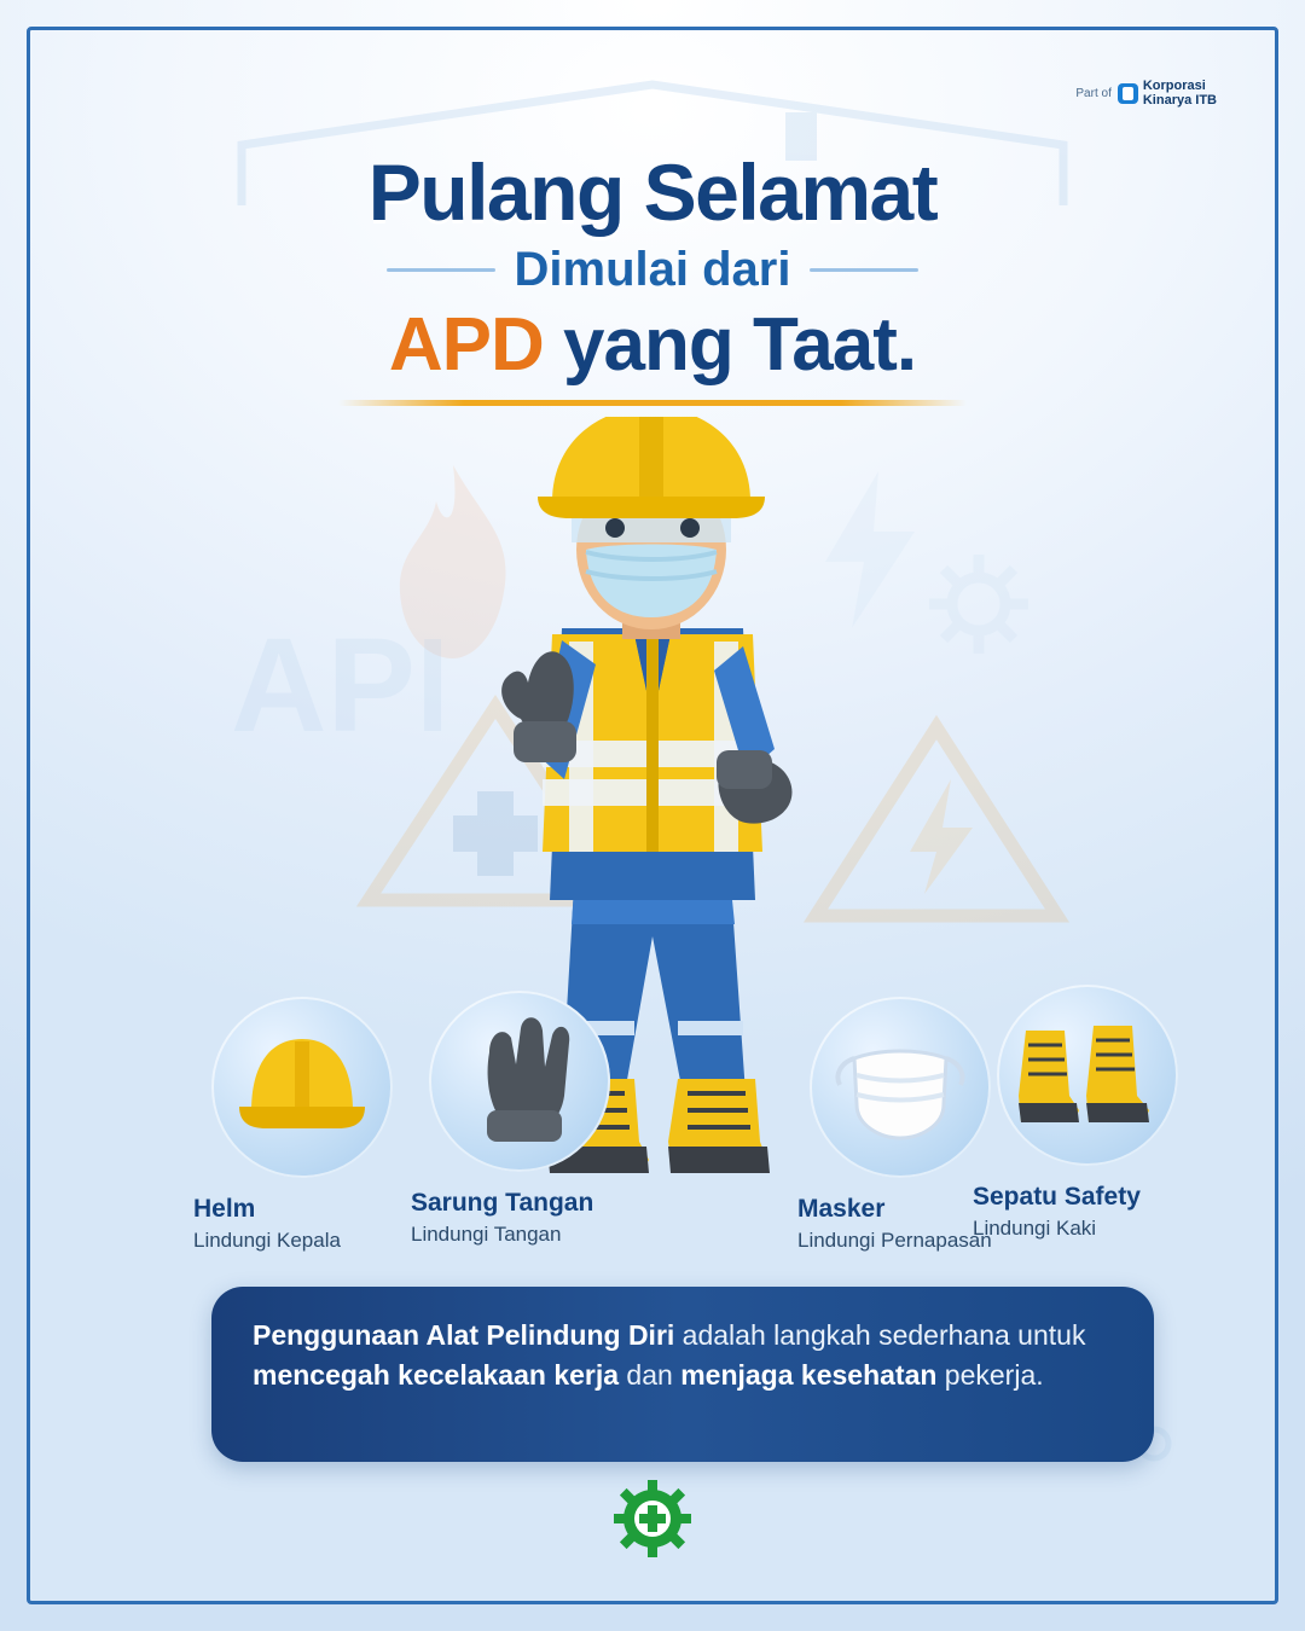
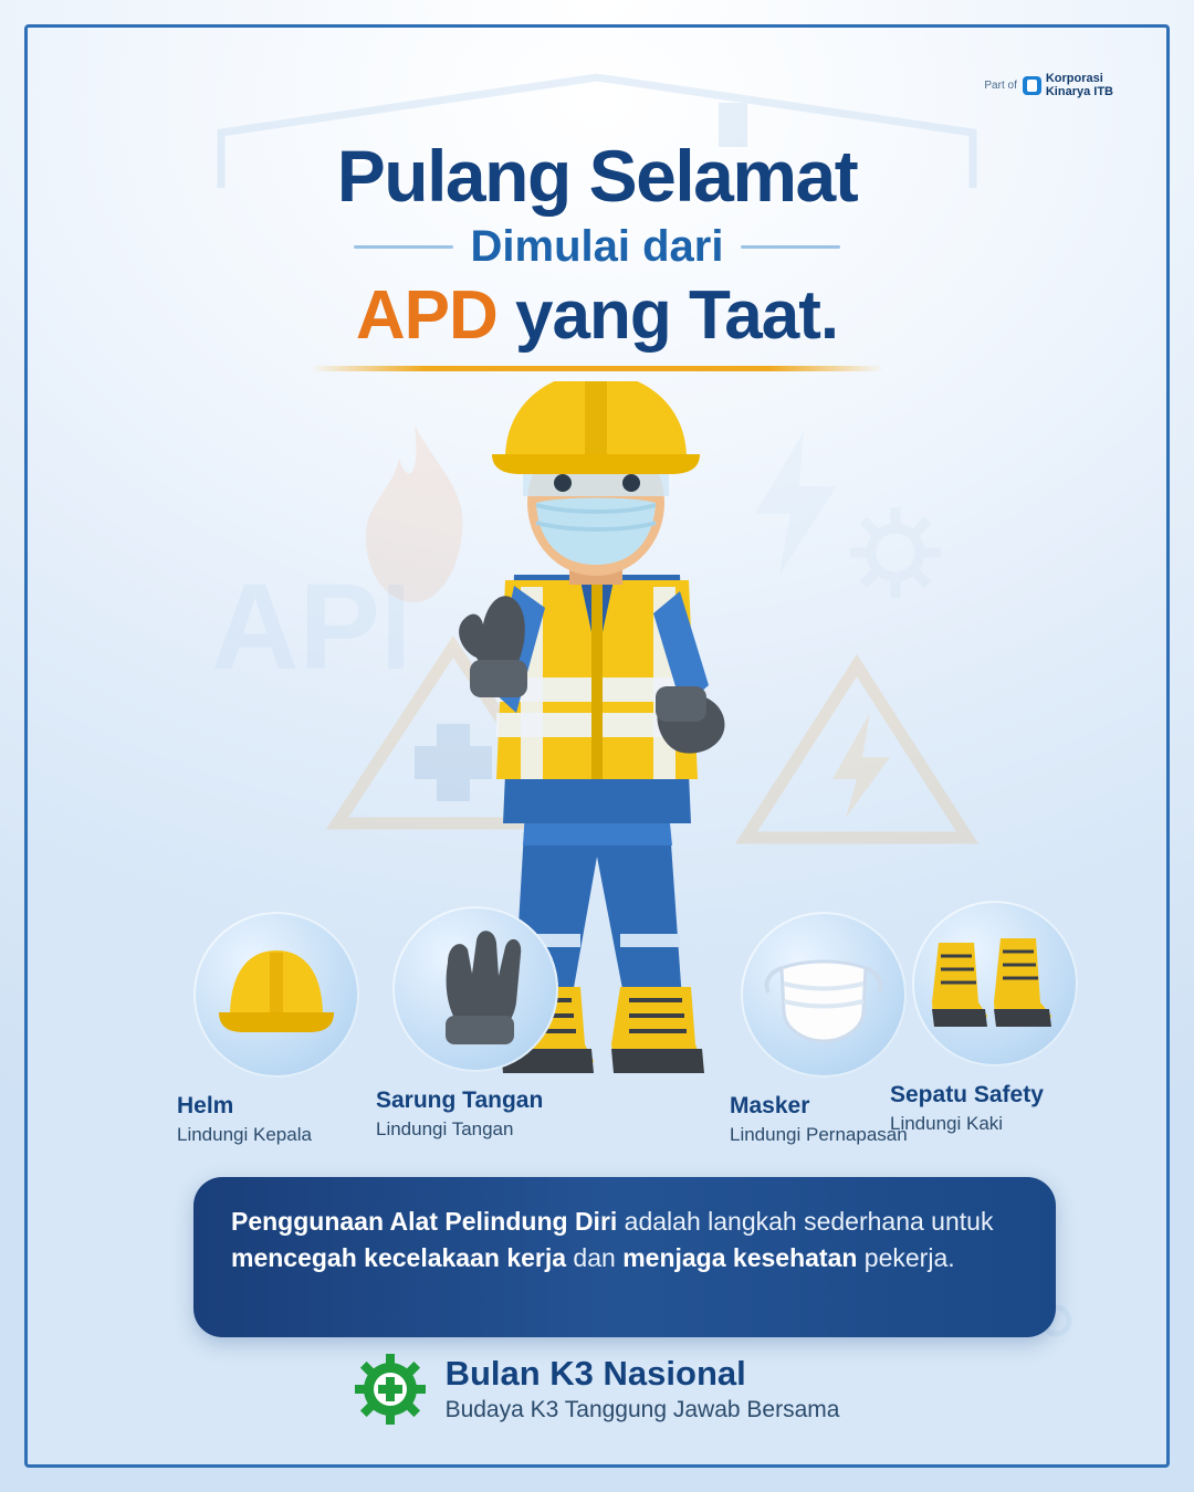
  Part of
  Korporasi
  Kinarya ITB
  Pulang Selamat
  Dimulai dari
  APD yang Taat.
  Helm
  Lindungi Kepala
  Sarung Tangan
  Lindungi Tangan
  Masker
  Lindungi Pernapasan
  Sepatu Safety
  Lindungi Kaki
  Penggunaan Alat Pelindung Diri adalah langkah sederhana untuk mencegah kecelakaan kerja dan menjaga kesehatan pekerja.
+ Bulan K3 Nasional
+ Budaya K3 Tanggung Jawab Bersama
